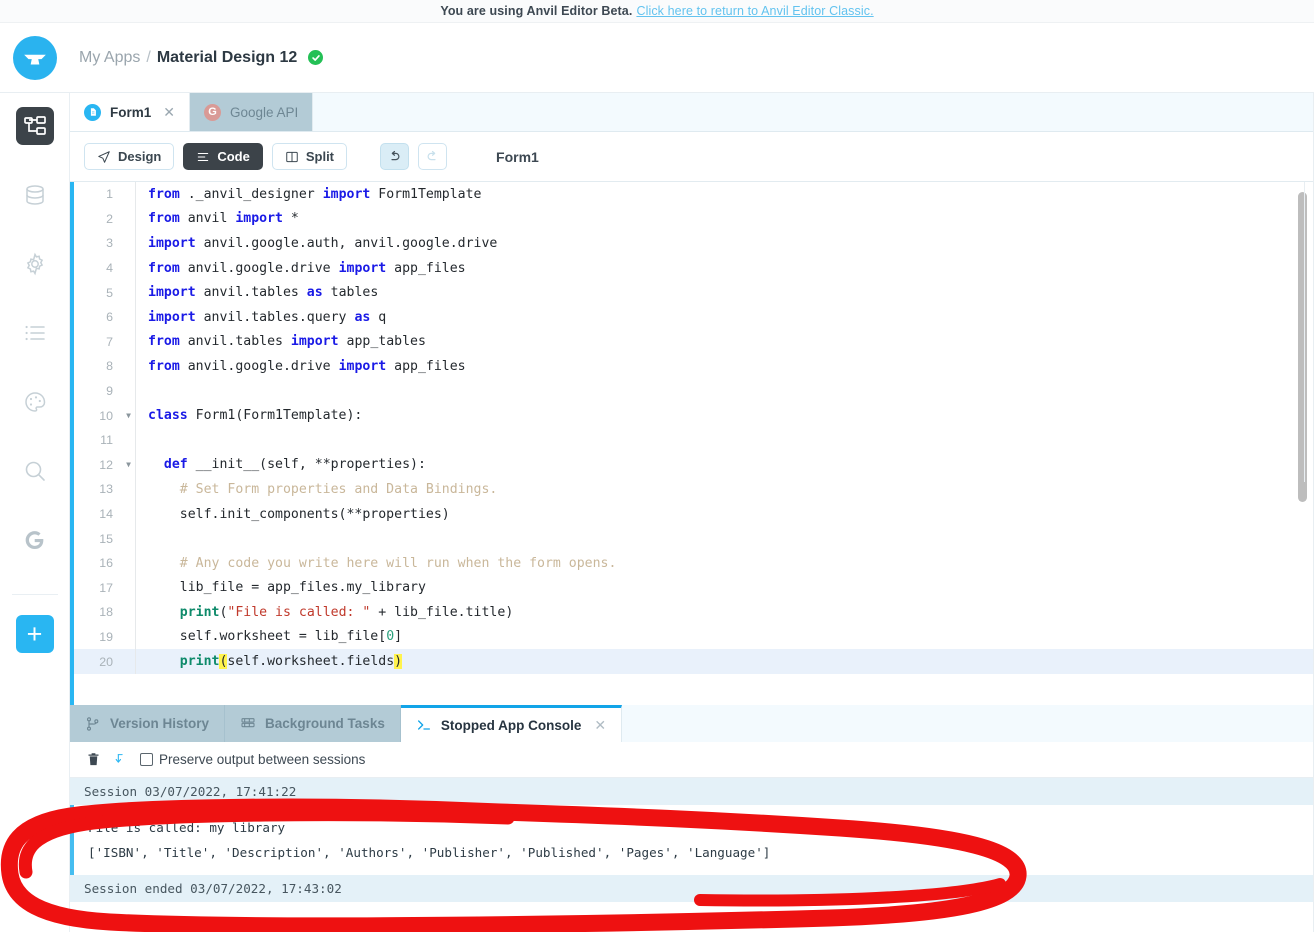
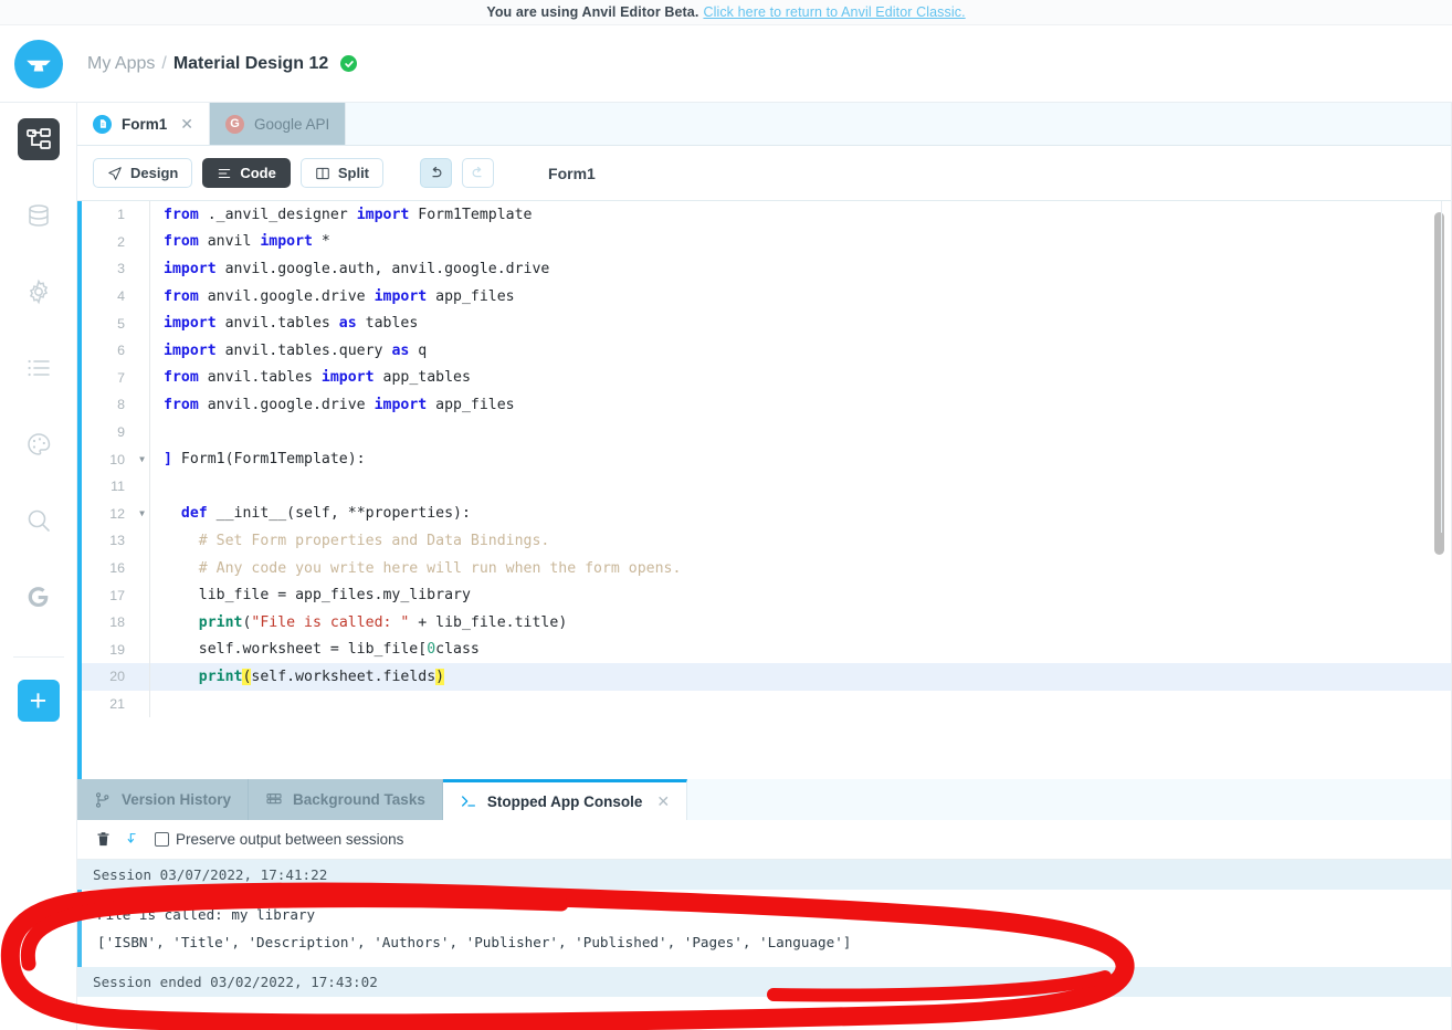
  You are using Anvil Editor Beta.
  Click here to return to Anvil Editor Classic.
  My Apps
  /
  Material Design 12
  +
  Form1
  ✕
  G
  Google API
  Design
  Code
  Split
  Form1
  1
  from ._anvil_designer import Form1Template
  2
  from anvil import *
  3
  import anvil.google.auth, anvil.google.drive
  4
  from anvil.google.drive import app_files
  5
  import anvil.tables as tables
  6
  import anvil.tables.query as q
  7
  from anvil.tables import app_tables
  8
  from anvil.google.drive import app_files
  9
  10
  ▼
- class Form1(Form1Template):
+ ] Form1(Form1Template):
  11
  12
  ▼
  def __init__(self, **properties):
  13
  # Set Form properties and Data Bindings.
- 14
- self.init_components(**properties)
- 15
  16
  # Any code you write here will run when the form opens.
  17
  lib_file = app_files.my_library
  18
  print("File is called: " + lib_file.title)
  19
- self.worksheet = lib_file[0]
+ self.worksheet = lib_file[0class
  20
  print(self.worksheet.fields)
+ 21
  Version History
  Background Tasks
  Stopped App Console
  ✕
  Preserve output between sessions
  Session 03/07/2022, 17:41:22
  e is called: my library
  ['ISBN', 'Title', 'Description', 'Authors', 'Publisher', 'Published', 'Pages', 'Language']
- Session ended 03/07/2022, 17:43:02
+ Session ended 03/02/2022, 17:43:02
